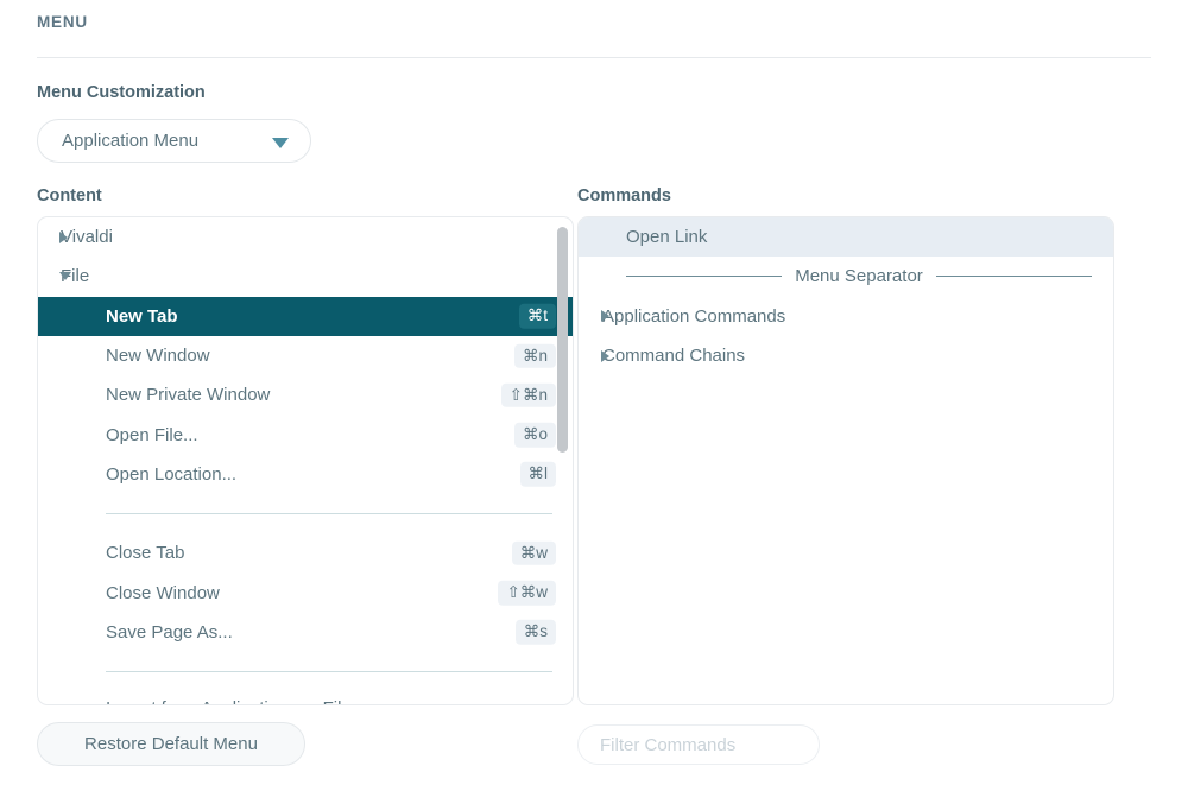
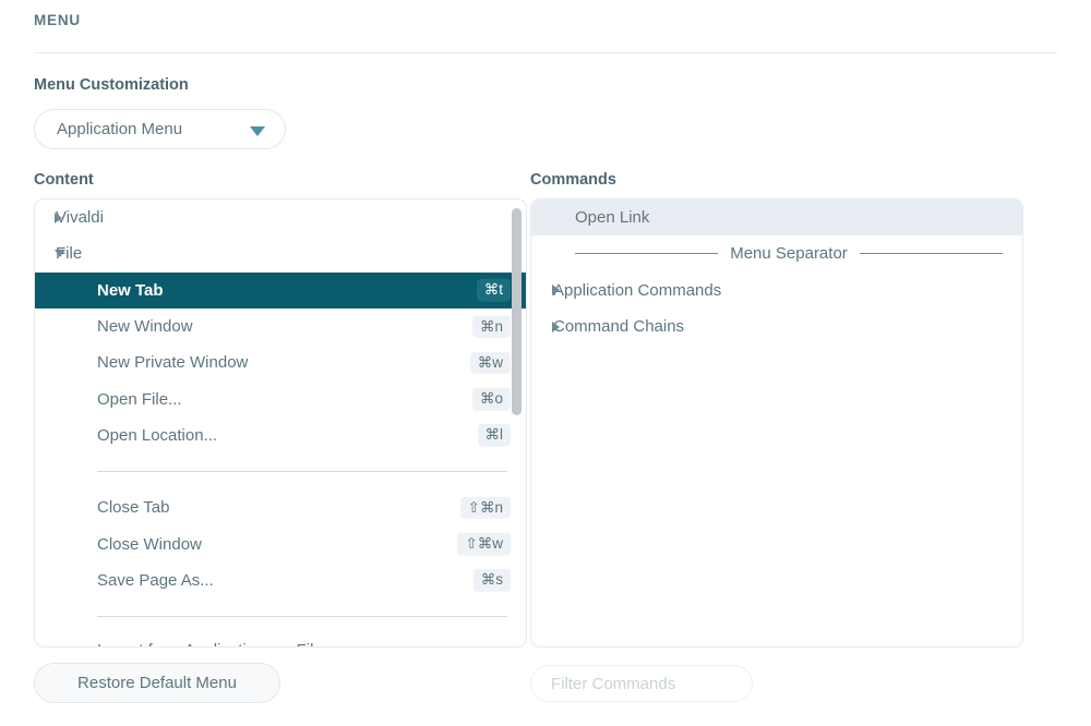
  MENU
  Menu Customization
  Application Menu
  Content
  Commands
  Vivaldi
  File
  New Tab
  ⌘t
  New Window
  ⌘n
  New Private Window
- ⇧⌘n
+ ⌘w
  Open File...
  ⌘o
  Open Location...
  ⌘l
  Close Tab
- ⌘w
+ ⇧⌘n
  Close Window
  ⇧⌘w
  Save Page As...
  ⌘s
  Open Link
  Menu Separator
  Application Commands
  Command Chains
  Restore Default Menu
  Filter Commands
